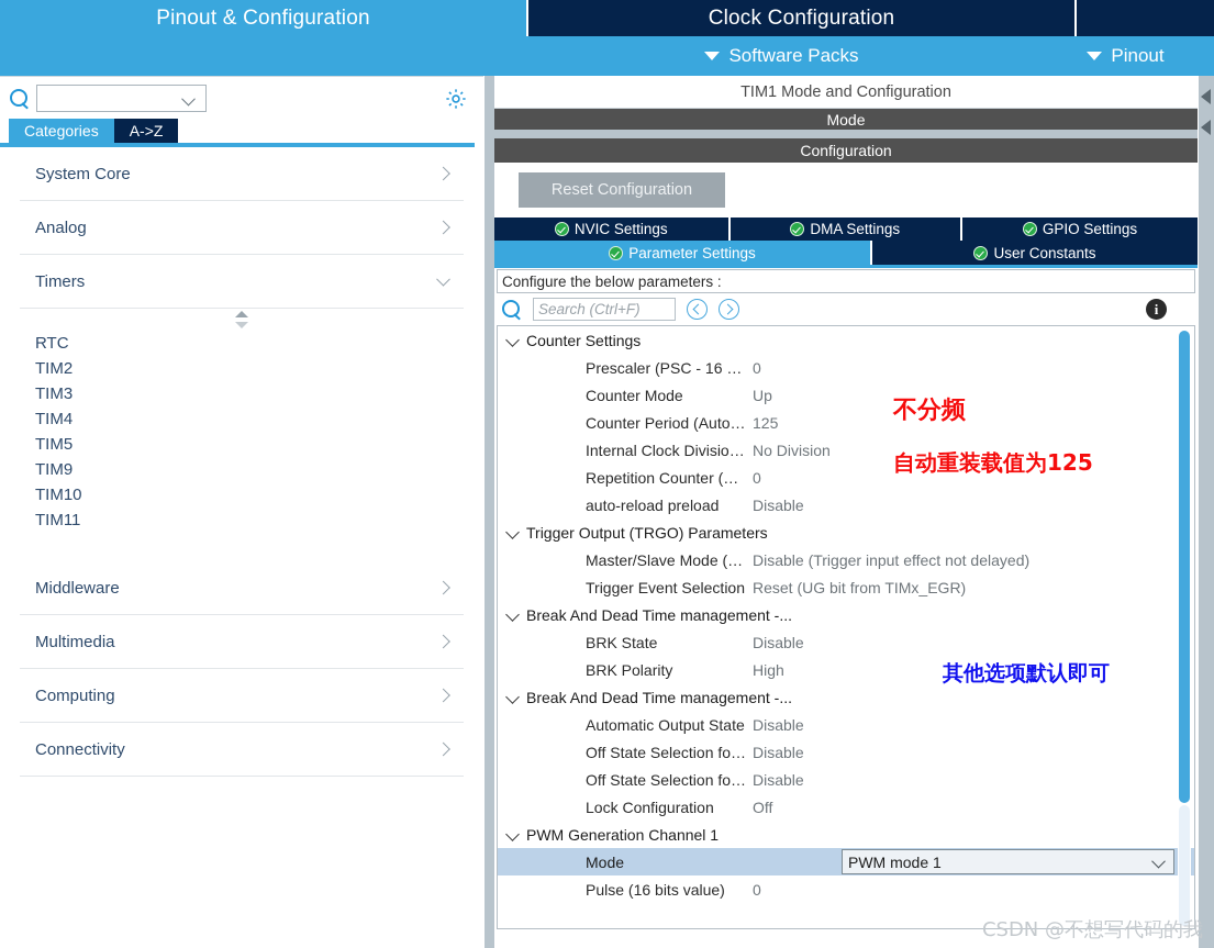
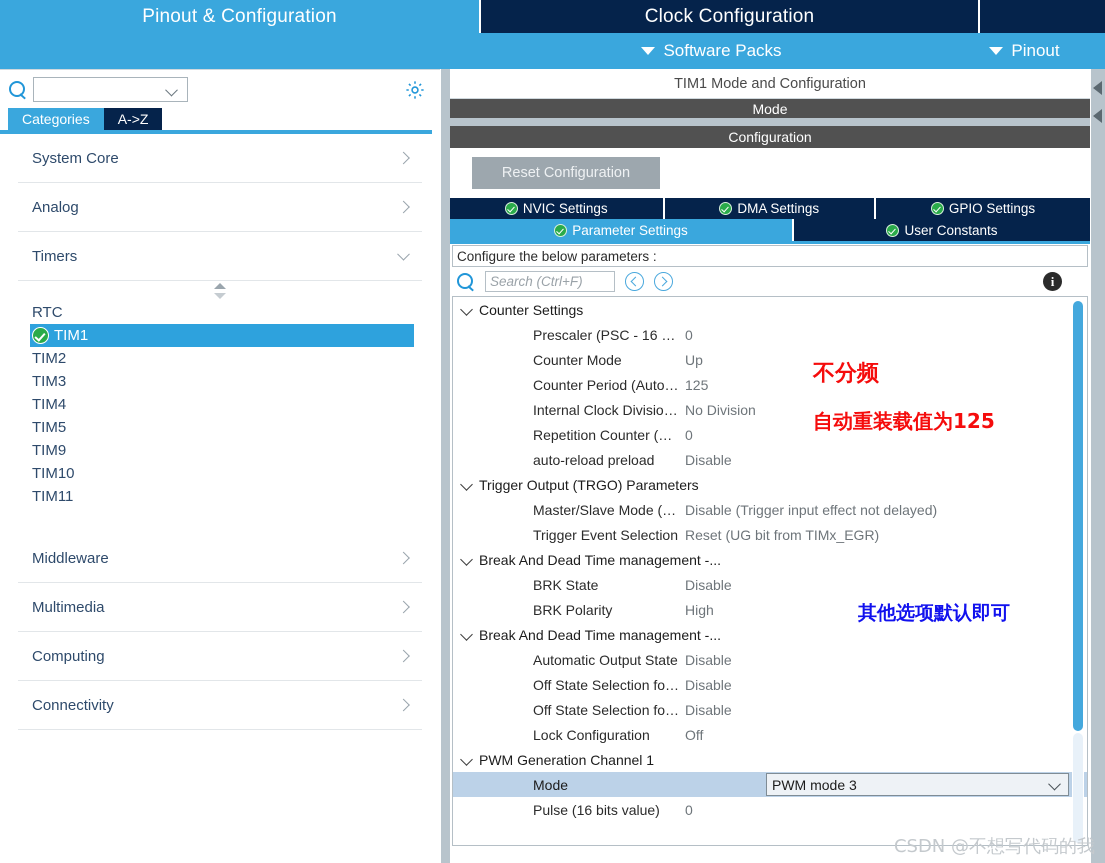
  Pinout & Configuration
  Clock Configuration
  Software Packs
  Pinout
  Categories
  A->Z
  System Core
  Analog
  Timers
  RTC
+ TIM1
  TIM2
  TIM3
  TIM4
  TIM5
  TIM9
  TIM10
  TIM11
  Middleware
  Multimedia
  Computing
  Connectivity
  TIM1 Mode and Configuration
  Mode
  Configuration
  Reset Configuration
  NVIC Settings
  DMA Settings
  GPIO Settings
  Parameter Settings
  User Constants
  Configure the below parameters :
  Search (Ctrl+F)
  i
  Counter Settings
  Prescaler (PSC - 16 bits
  0
  Counter Mode
  Up
  Counter Period (AutoRe
  125
  Internal Clock Division (
  No Division
  Repetition Counter (RC
  0
  auto-reload preload
  Disable
  Trigger Output (TRGO) Parameters
  Master/Slave Mode (MS
  Disable (Trigger input effect not delayed)
  Trigger Event Selection
  Reset (UG bit from TIMx_EGR)
  Break And Dead Time management -...
  BRK State
  Disable
  BRK Polarity
  High
  Break And Dead Time management -...
  Automatic Output State
  Disable
  Off State Selection for R
  Disable
  Off State Selection for I
  Disable
  Lock Configuration
  Off
  PWM Generation Channel 1
  Mode
- PWM mode 1
+ PWM mode 3
  Pulse (16 bits value)
  0
  不分频
  自动重装载值为125
  其他选项默认即可
  CSDN @不想写代码的我
